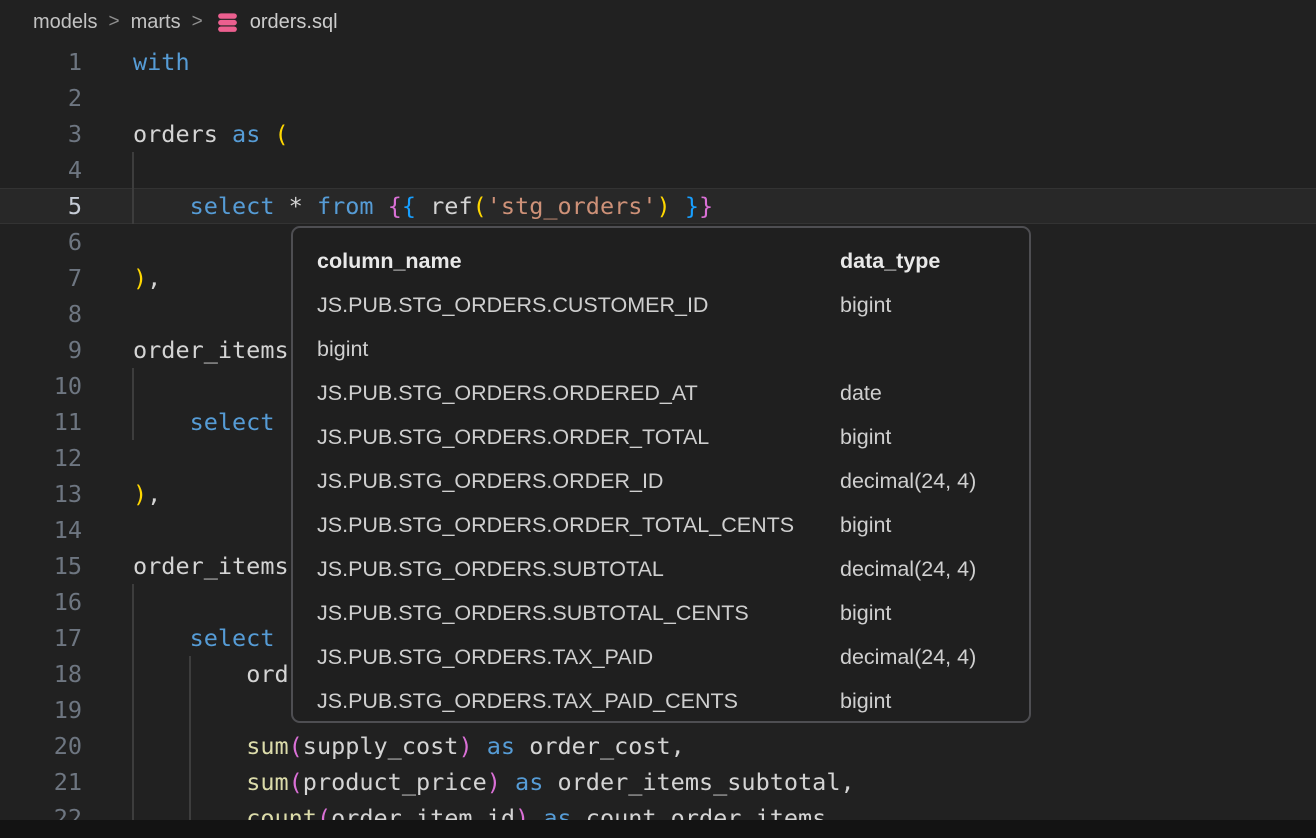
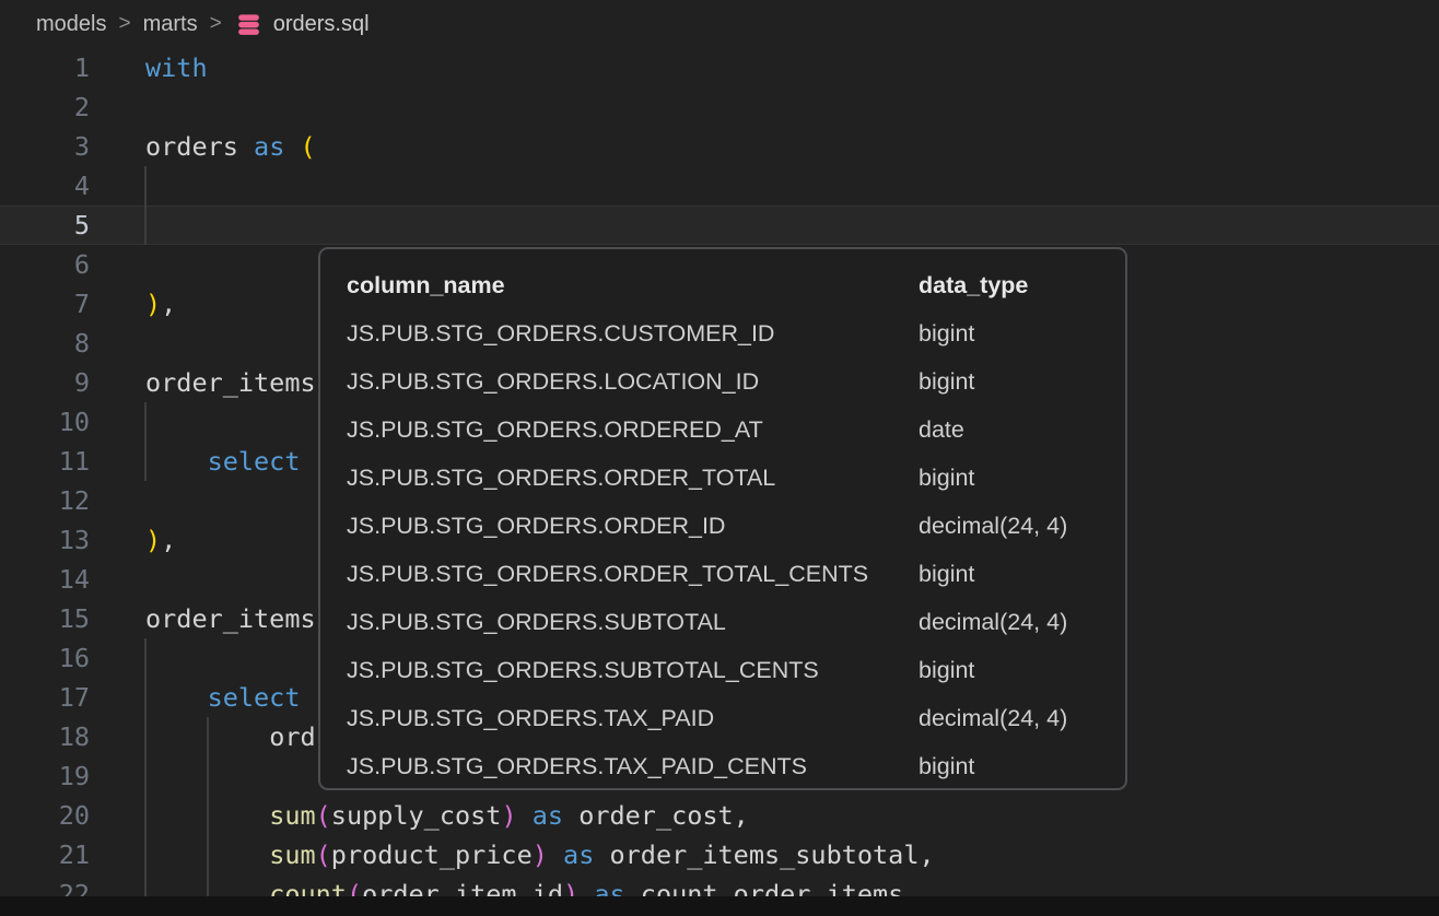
  models
  >
  marts
  >
  orders.sql
  1
  with
  2
  3
  orders as (
  4
  5
- select * from {{ ref('stg_orders') }}
  6
  7
  ),
  8
  9
  order_items
  10
  11
  select
  12
  13
  ),
  14
  15
  order_items
  16
  17
  select
  18
  ord
  19
  20
  sum(supply_cost) as order_cost,
  21
  sum(product_price) as order_items_subtotal,
  22
  count(order_item_id) as count_order_items
  column_name
  data_type
  JS.PUB.STG_ORDERS.CUSTOMER_ID
  bigint
+ JS.PUB.STG_ORDERS.LOCATION_ID
  bigint
  JS.PUB.STG_ORDERS.ORDERED_AT
  date
  JS.PUB.STG_ORDERS.ORDER_TOTAL
  bigint
  JS.PUB.STG_ORDERS.ORDER_ID
  decimal(24, 4)
  JS.PUB.STG_ORDERS.ORDER_TOTAL_CENTS
  bigint
  JS.PUB.STG_ORDERS.SUBTOTAL
  decimal(24, 4)
  JS.PUB.STG_ORDERS.SUBTOTAL_CENTS
  bigint
  JS.PUB.STG_ORDERS.TAX_PAID
  decimal(24, 4)
  JS.PUB.STG_ORDERS.TAX_PAID_CENTS
  bigint
